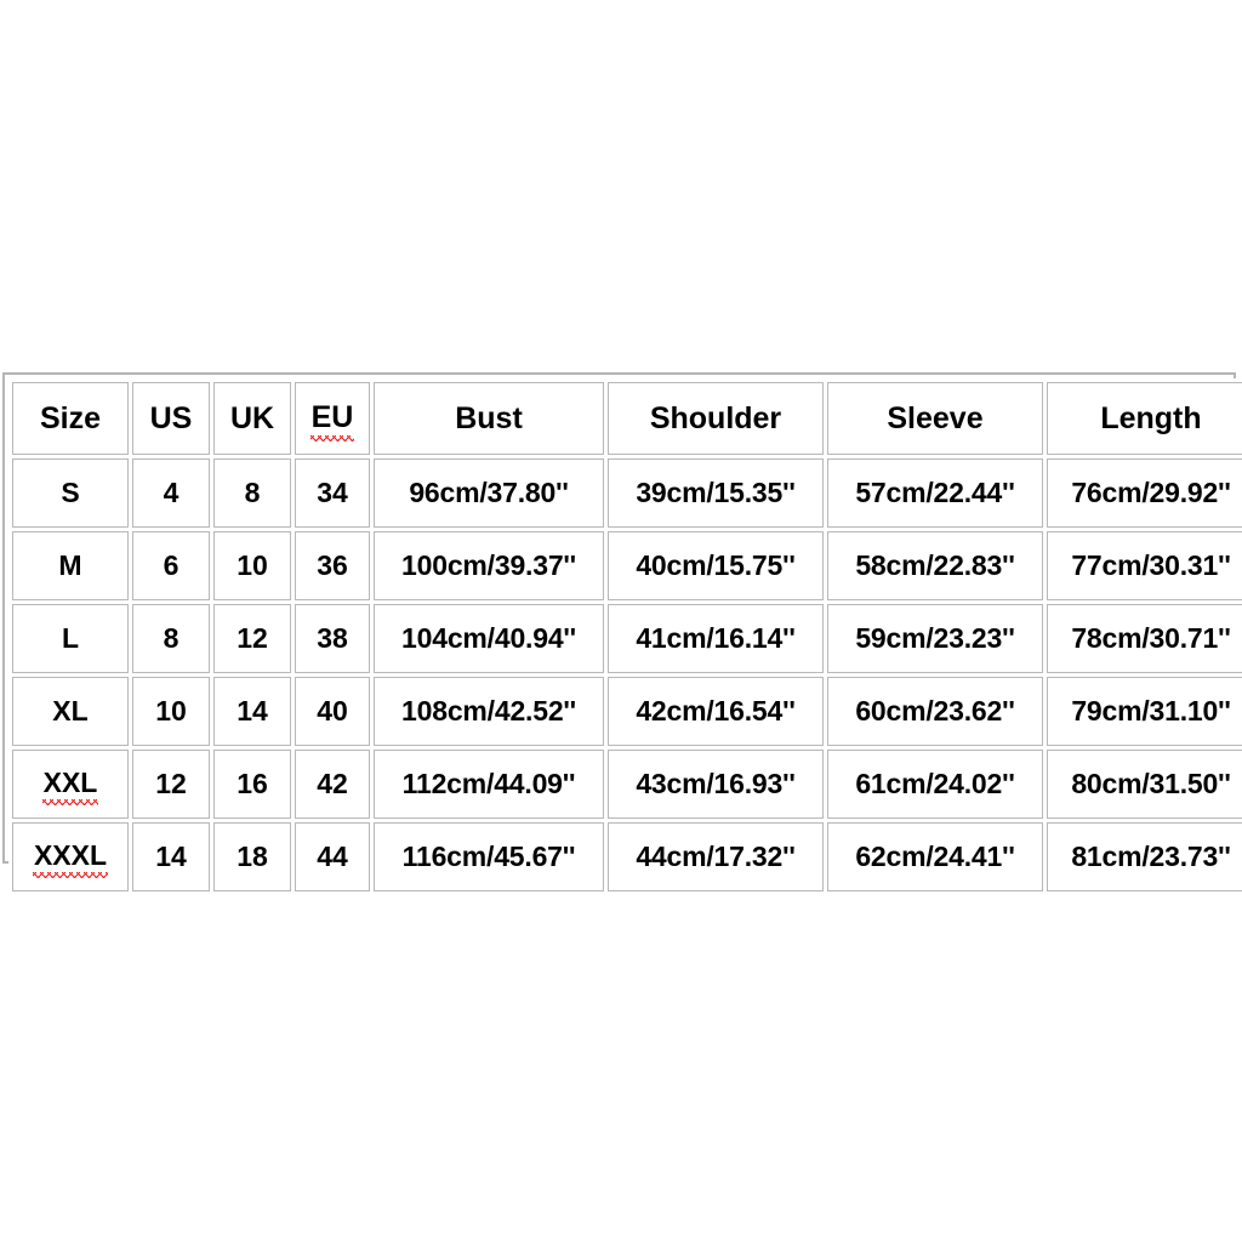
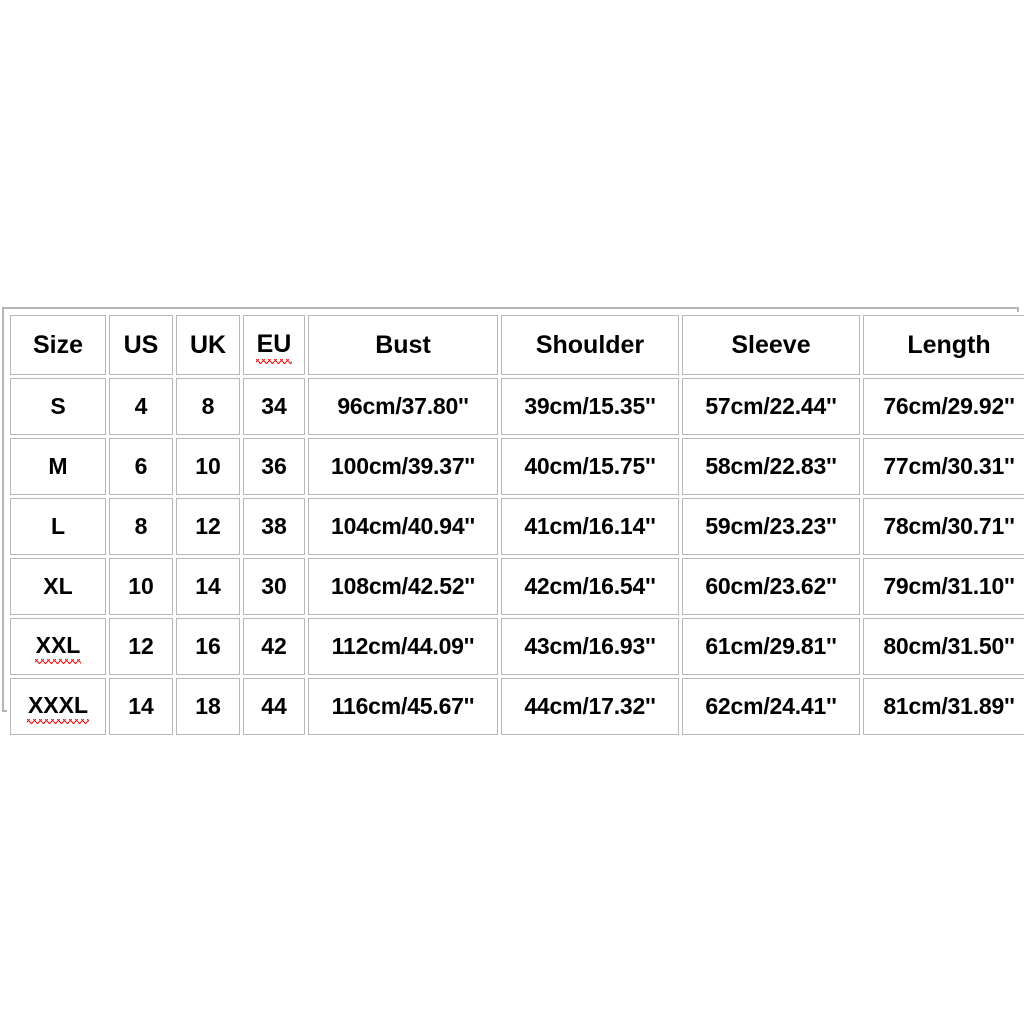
  Size	US	UK	EU	Bust	Shoulder	Sleeve	Length
  S	4	8	34	96cm/37.80''	39cm/15.35''	57cm/22.44''	76cm/29.92''
  M	6	10	36	100cm/39.37''	40cm/15.75''	58cm/22.83''	77cm/30.31''
  L	8	12	38	104cm/40.94''	41cm/16.14''	59cm/23.23''	78cm/30.71''
- XL	10	14	40	108cm/42.52''	42cm/16.54''	60cm/23.62''	79cm/31.10''
+ XL	10	14	30	108cm/42.52''	42cm/16.54''	60cm/23.62''	79cm/31.10''
- XXL	12	16	42	112cm/44.09''	43cm/16.93''	61cm/24.02''	80cm/31.50''
+ XXL	12	16	42	112cm/44.09''	43cm/16.93''	61cm/29.81''	80cm/31.50''
- XXXL	14	18	44	116cm/45.67''	44cm/17.32''	62cm/24.41''	81cm/23.73''
+ XXXL	14	18	44	116cm/45.67''	44cm/17.32''	62cm/24.41''	81cm/31.89''
